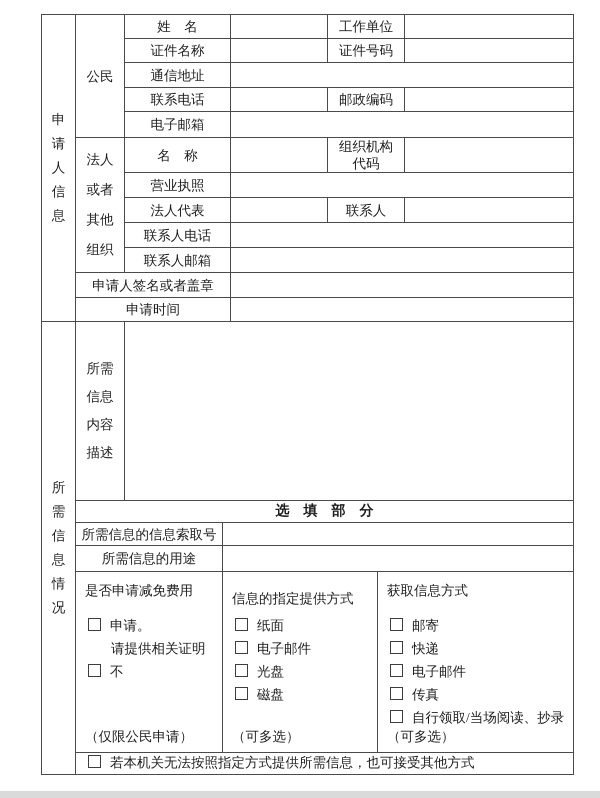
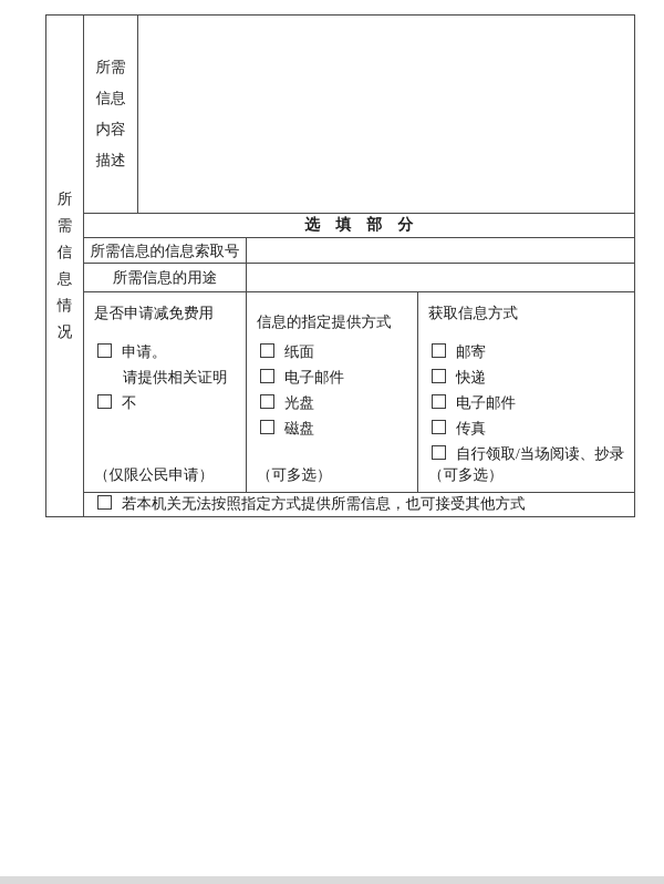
- 申请人信息	公民	姓 名		工作单位
- 证件名称		证件号码
- 通信地址
- 联系电话		邮政编码
- 电子邮箱
- 法人或者其他组织	名 称		组织机构代码
- 营业执照
- 法人代表		联系人
- 联系人电话
- 联系人邮箱
- 申请人签名或者盖章
- 申请时间
  所需信息情况	所需信息内容描述
  选 填 部 分
  所需信息的信息索取号
  所需信息的用途
  是否申请减免费用 申请。 请提供相关证明 不 （仅限公民申请）	信息的指定提供方式 纸面 电子邮件 光盘 磁盘 （可多选）	获取信息方式 邮寄 快递 电子邮件 传真 自行领取/当场阅读、抄录 （可多选）
  若本机关无法按照指定方式提供所需信息，也可接受其他方式
